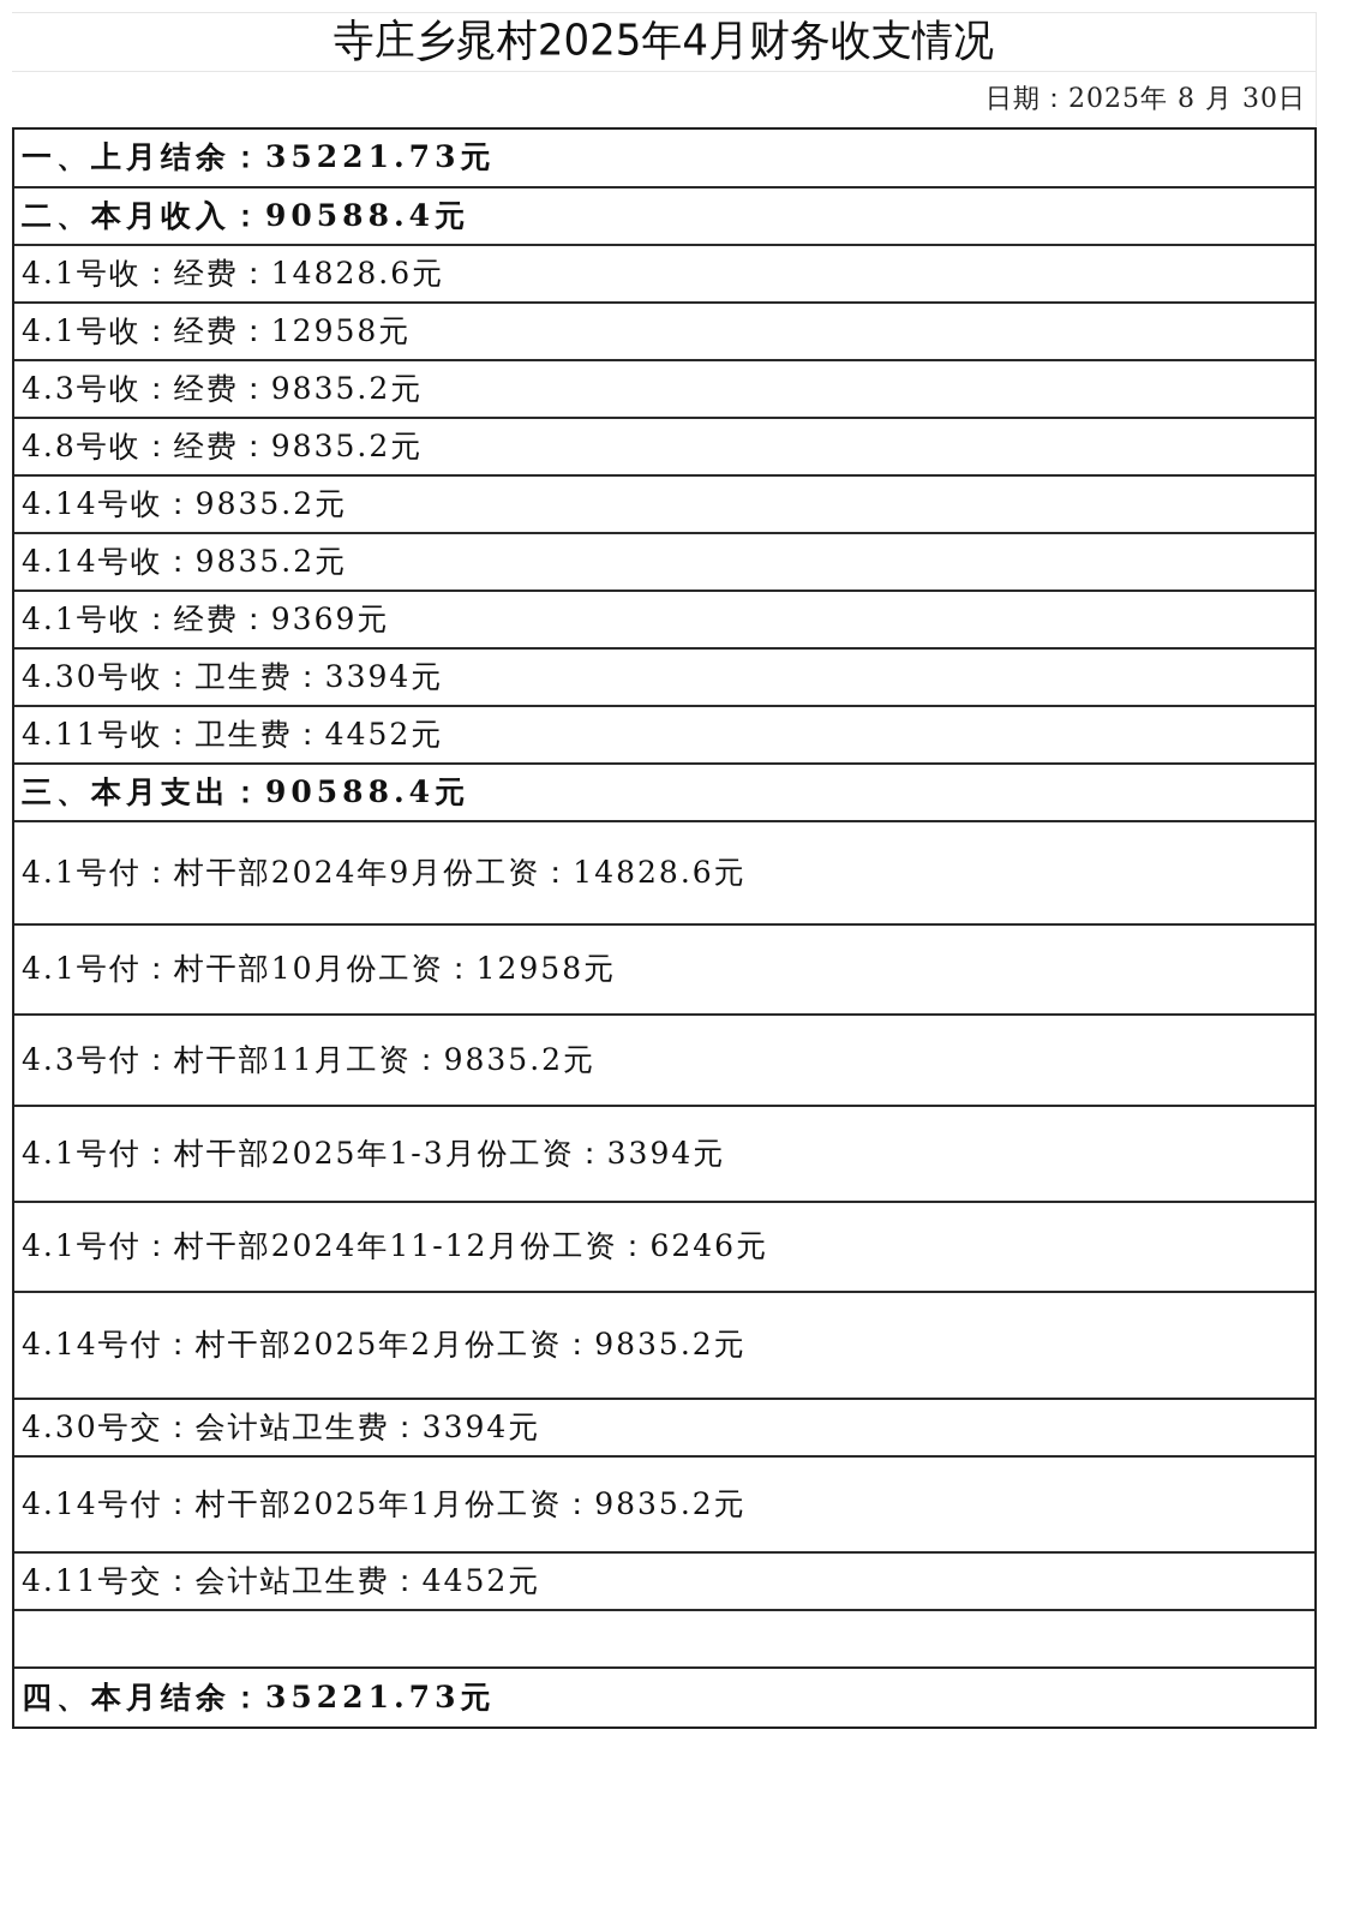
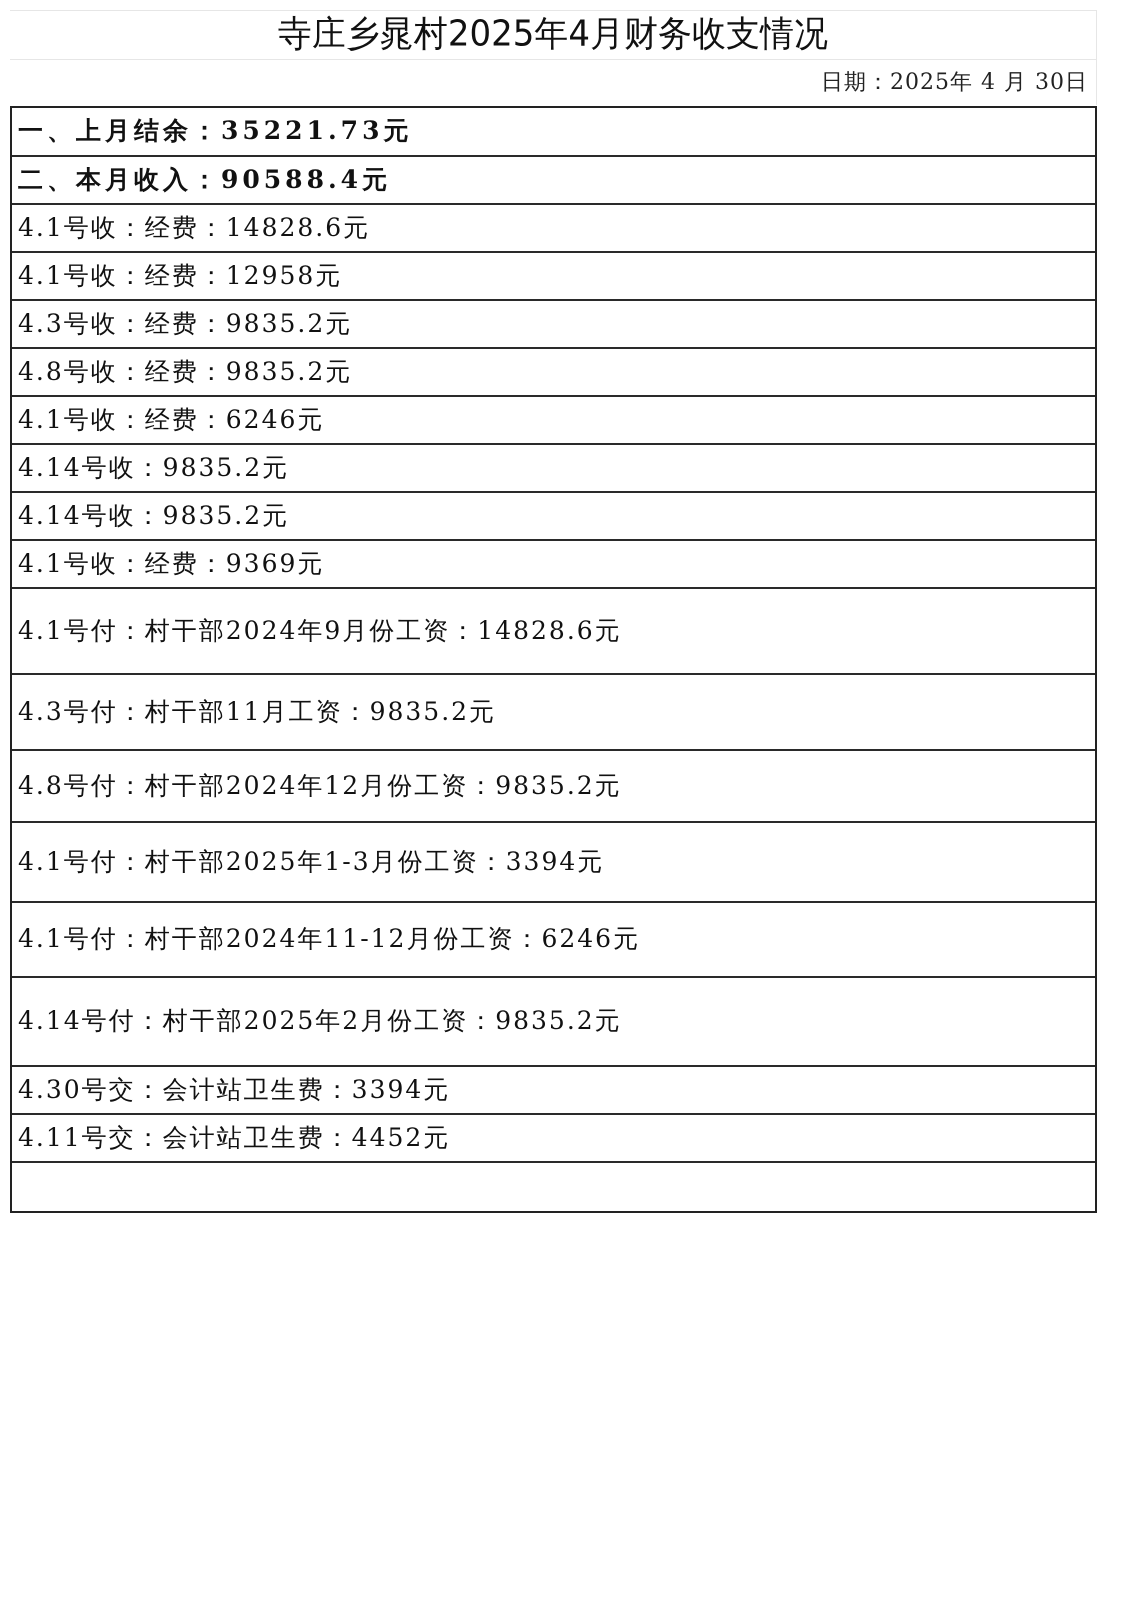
  寺庄乡晁村2025年4月财务收支情况
- 日期：2025年 8 月 30日
+ 日期：2025年 4 月 30日
  一、上月结余：35221.73元
  二、本月收入：90588.4元
  4.1号收：经费：14828.6元
  4.1号收：经费：12958元
  4.3号收：经费：9835.2元
  4.8号收：经费：9835.2元
+ 4.1号收：经费：6246元
  4.14号收：9835.2元
  4.14号收：9835.2元
  4.1号收：经费：9369元
- 4.30号收：卫生费：3394元
- 4.11号收：卫生费：4452元
- 三、本月支出：90588.4元
  4.1号付：村干部2024年9月份工资：14828.6元
- 4.1号付：村干部10月份工资：12958元
  4.3号付：村干部11月工资：9835.2元
+ 4.8号付：村干部2024年12月份工资：9835.2元
  4.1号付：村干部2025年1-3月份工资：3394元
  4.1号付：村干部2024年11-12月份工资：6246元
  4.14号付：村干部2025年2月份工资：9835.2元
  4.30号交：会计站卫生费：3394元
- 4.14号付：村干部2025年1月份工资：9835.2元
  4.11号交：会计站卫生费：4452元
- 四、本月结余：35221.73元
